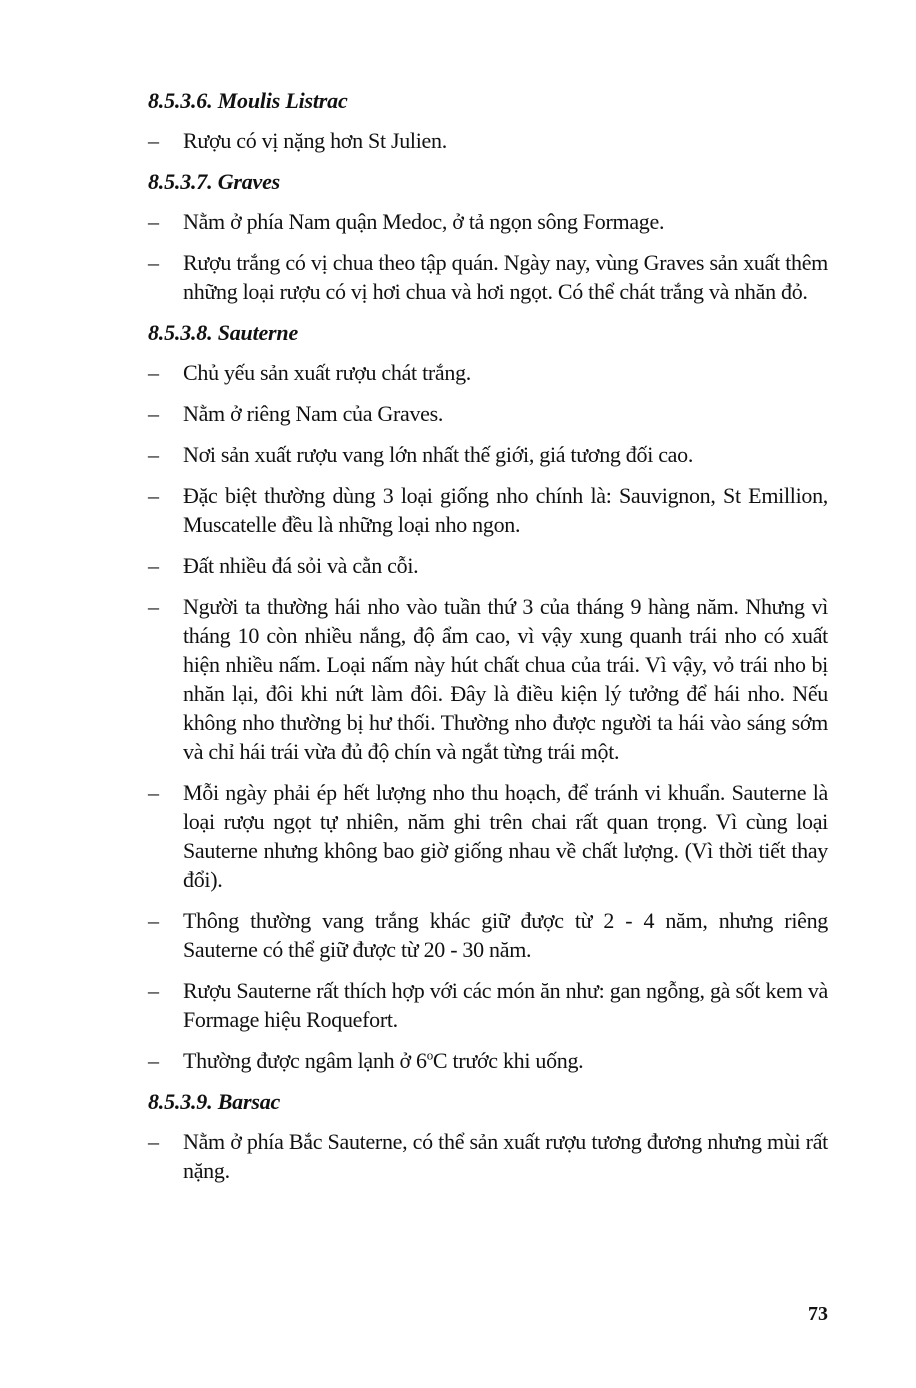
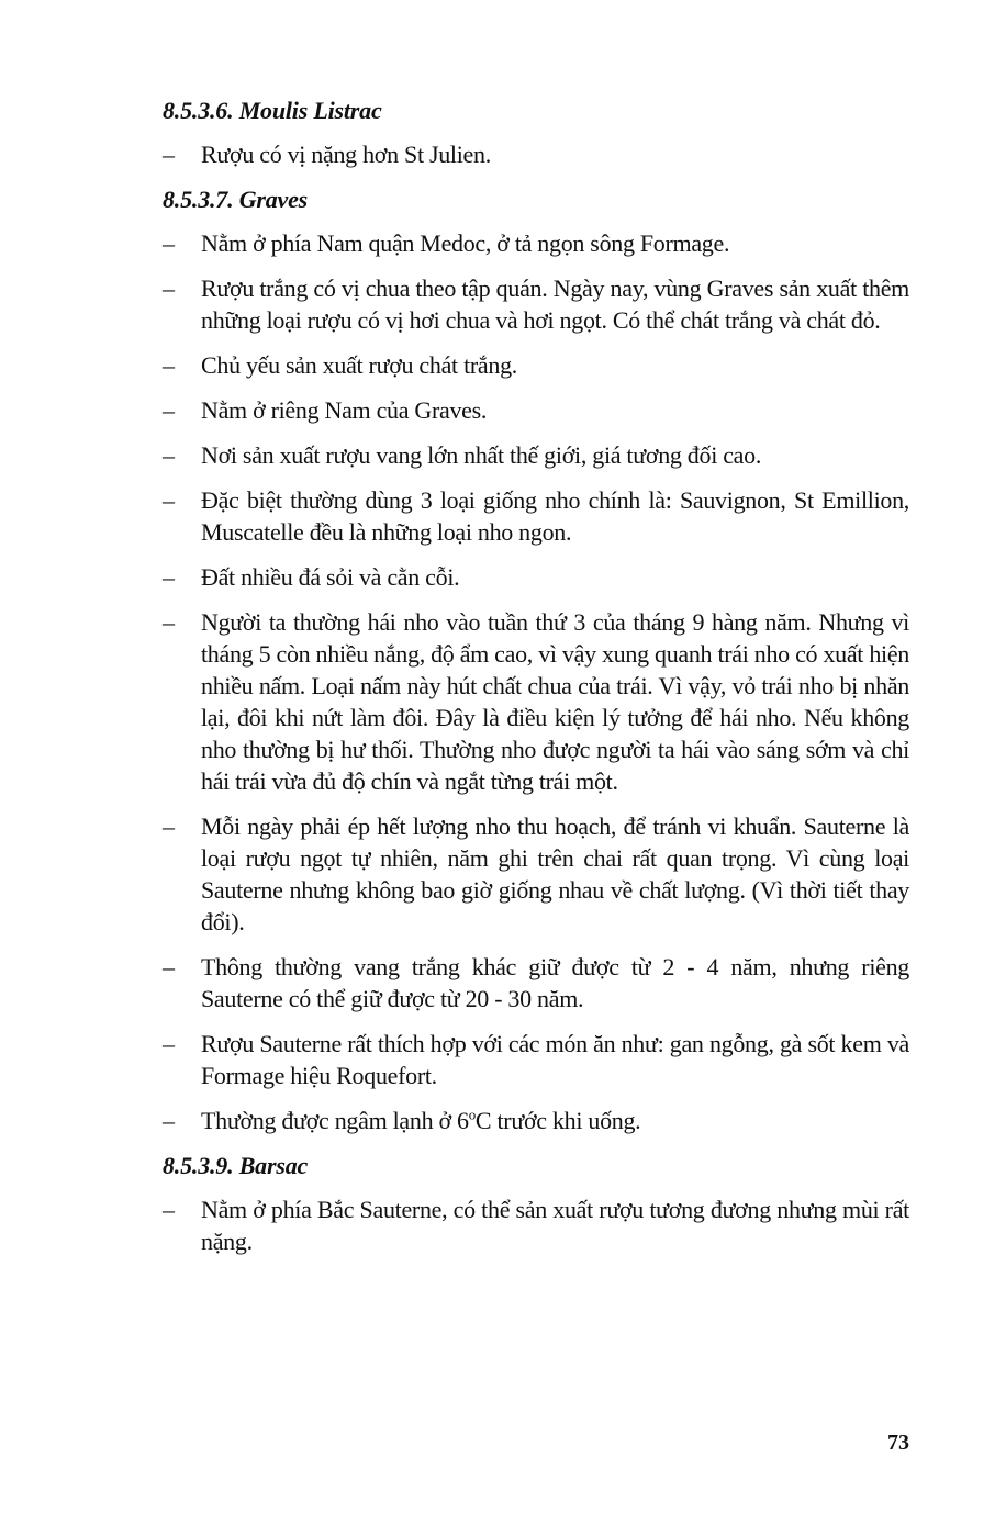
  8.5.3.6. Moulis Listrac
  –
  Rượu có vị nặng hơn St Julien.
  8.5.3.7. Graves
  –
  Nằm ở phía Nam quận Medoc, ở tả ngọn sông Formage.
  –
- Rượu trắng có vị chua theo tập quán. Ngày nay, vùng Graves sản xuất thêm những loại rượu có vị hơi chua và hơi ngọt. Có thể chát trắng và nhăn đỏ.
+ Rượu trắng có vị chua theo tập quán. Ngày nay, vùng Graves sản xuất thêm những loại rượu có vị hơi chua và hơi ngọt. Có thể chát trắng và chát đỏ.
- 8.5.3.8. Sauterne
  –
  Chủ yếu sản xuất rượu chát trắng.
  –
  Nằm ở riêng Nam của Graves.
  –
  Nơi sản xuất rượu vang lớn nhất thế giới, giá tương đối cao.
  –
  Đặc biệt thường dùng 3 loại giống nho chính là: Sauvignon, St Emillion, Muscatelle đều là những loại nho ngon.
  –
  Đất nhiều đá sỏi và cằn cỗi.
  –
- Người ta thường hái nho vào tuần thứ 3 của tháng 9 hàng năm. Nhưng vì tháng 10 còn nhiều nắng, độ ẩm cao, vì vậy xung quanh trái nho có xuất hiện nhiều nấm. Loại nấm này hút chất chua của trái. Vì vậy, vỏ trái nho bị nhăn lại, đôi khi nứt làm đôi. Đây là điều kiện lý tưởng để hái nho. Nếu không nho thường bị hư thối. Thường nho được người ta hái vào sáng sớm và chỉ hái trái vừa đủ độ chín và ngắt từng trái một.
+ Người ta thường hái nho vào tuần thứ 3 của tháng 9 hàng năm. Nhưng vì tháng 5 còn nhiều nắng, độ ẩm cao, vì vậy xung quanh trái nho có xuất hiện nhiều nấm. Loại nấm này hút chất chua của trái. Vì vậy, vỏ trái nho bị nhăn lại, đôi khi nứt làm đôi. Đây là điều kiện lý tưởng để hái nho. Nếu không nho thường bị hư thối. Thường nho được người ta hái vào sáng sớm và chỉ hái trái vừa đủ độ chín và ngắt từng trái một.
  –
  Mỗi ngày phải ép hết lượng nho thu hoạch, để tránh vi khuẩn. Sauterne là loại rượu ngọt tự nhiên, năm ghi trên chai rất quan trọng. Vì cùng loại Sauterne nhưng không bao giờ giống nhau về chất lượng. (Vì thời tiết thay đổi).
  –
  Thông thường vang trắng khác giữ được từ 2 - 4 năm, nhưng riêng Sauterne có thể giữ được từ 20 - 30 năm.
  –
  Rượu Sauterne rất thích hợp với các món ăn như: gan ngỗng, gà sốt kem và Formage hiệu Roquefort.
  –
  Thường được ngâm lạnh ở 6oC trước khi uống.
  8.5.3.9. Barsac
  –
  Nằm ở phía Bắc Sauterne, có thể sản xuất rượu tương đương nhưng mùi rất nặng.
  73
